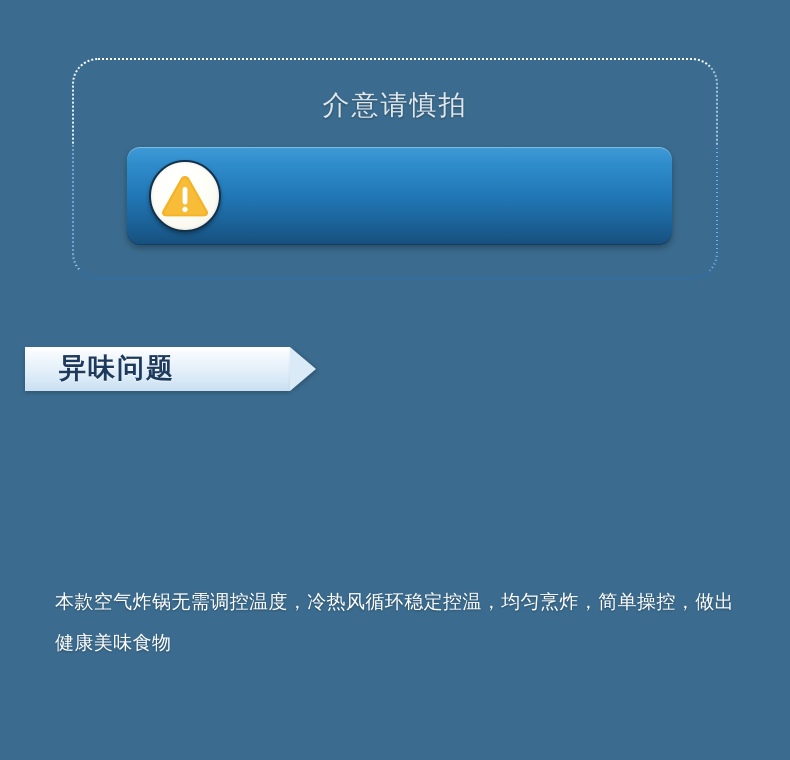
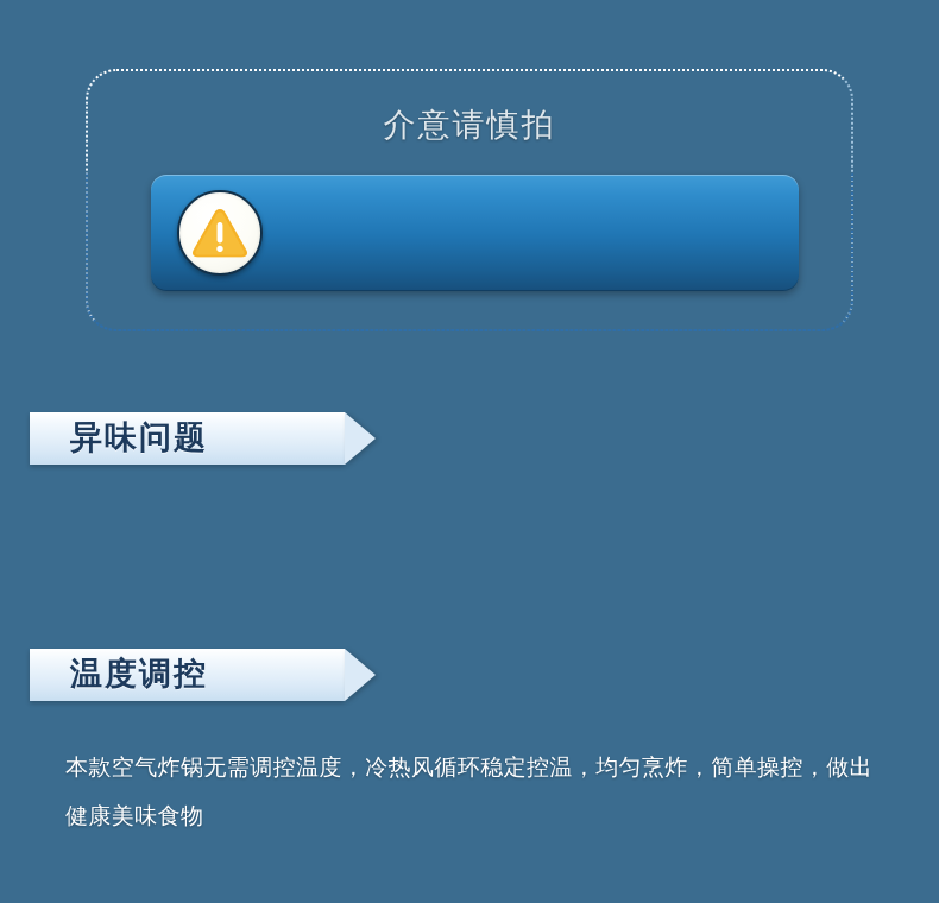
  介意请慎拍
  异味问题
+ 温度调控
  本款空气炸锅无需调控温度，冷热风循环稳定控温，均匀烹炸，简单操控，做出健康美味食物
